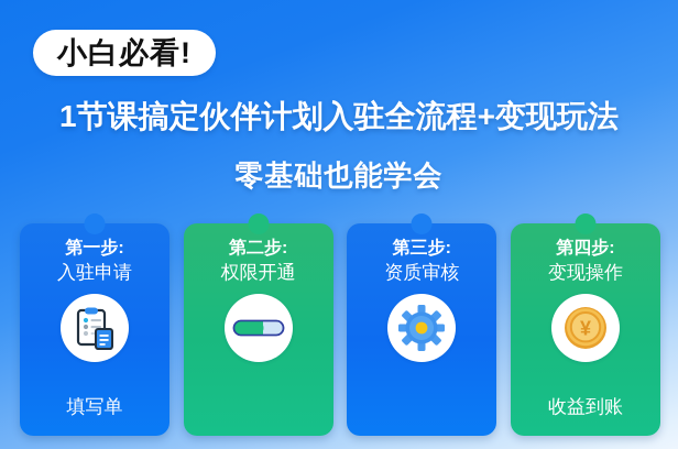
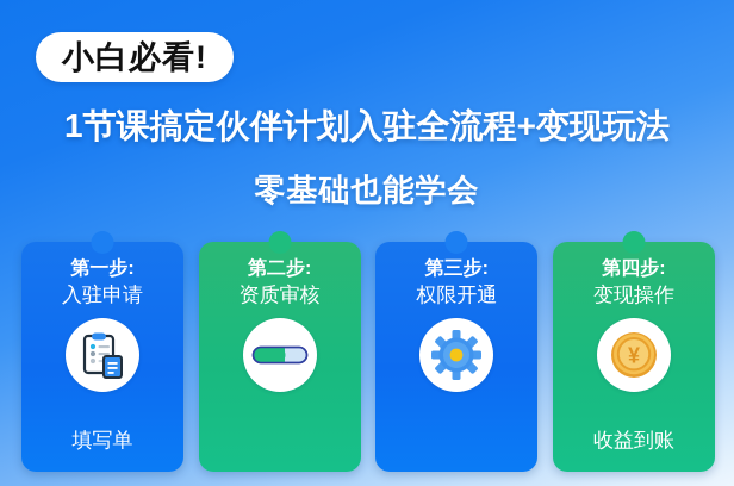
  小白必看!
  1节课搞定伙伴计划入驻全流程+变现玩法
  零基础也能学会
  第一步:
  入驻申请
  填写单
  第二步:
- 权限开通
+ 资质审核
  第三步:
- 资质审核
+ 权限开通
  第四步:
  变现操作
  ¥
  收益到账
